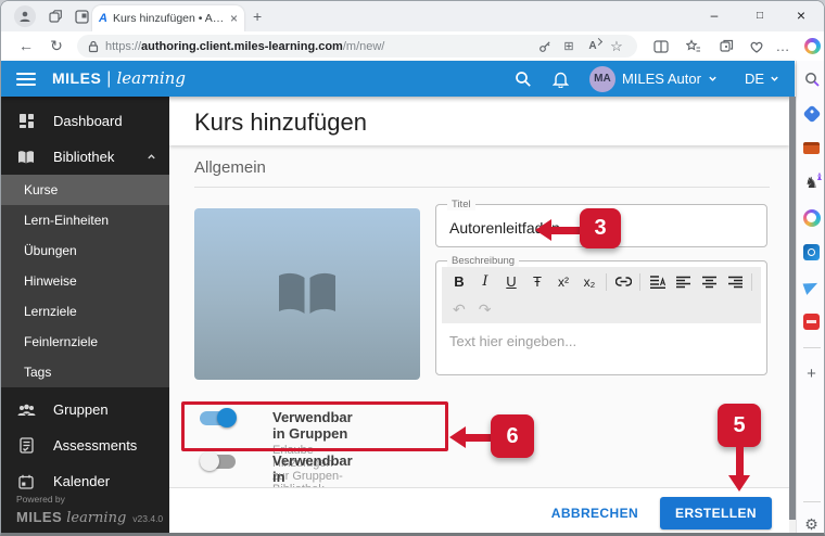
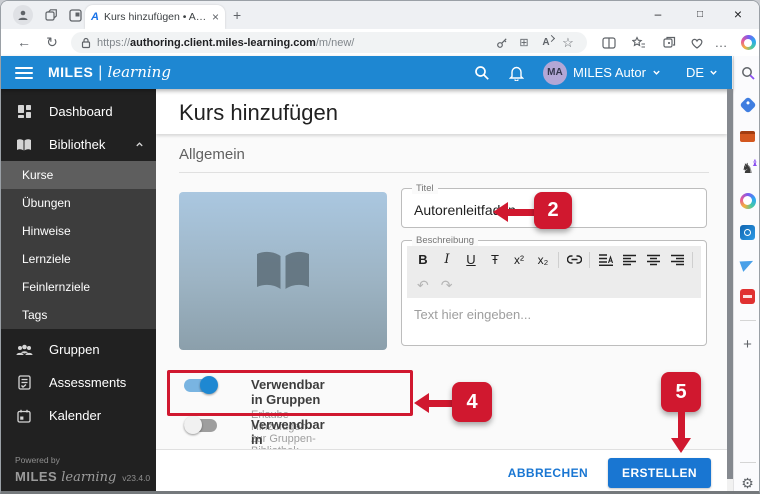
  A
  Kurs hinzufügen • Auth
  ×
  +
  –
  □
  ×
  ←
  ↻
  https://authoring.client.miles-learning.com/m/new/
  ⊞
  A
  ☆
  …
  MILES
  |
  learning
  MA
  MILES Autor
  DE
  Dashboard
  Bibliothek
  Kurse
- Lern-Einheiten
  Übungen
  Hinweise
  Lernziele
  Feinlernziele
  Tags
  Gruppen
  Assessments
  Kalender
  Powered by
  MILES
  learning
  v23.4.0
  Kurs hinzufügen
  Allgemein
  Titel
  Autorenleitfade
  Beschreibung
  B
  I
  U
  Ŧ
  x²
  x₂
  ↶
  ↷
  Text hier eingeben...
  Verwendbar in Gruppen
  Erlaube Hinzufügen zur Gruppen-
  ABBRECHEN
  ERSTELLEN
  ♞
  ♝
  +
  ⚙
- 3
+ 2
- 6
+ 4
  5
